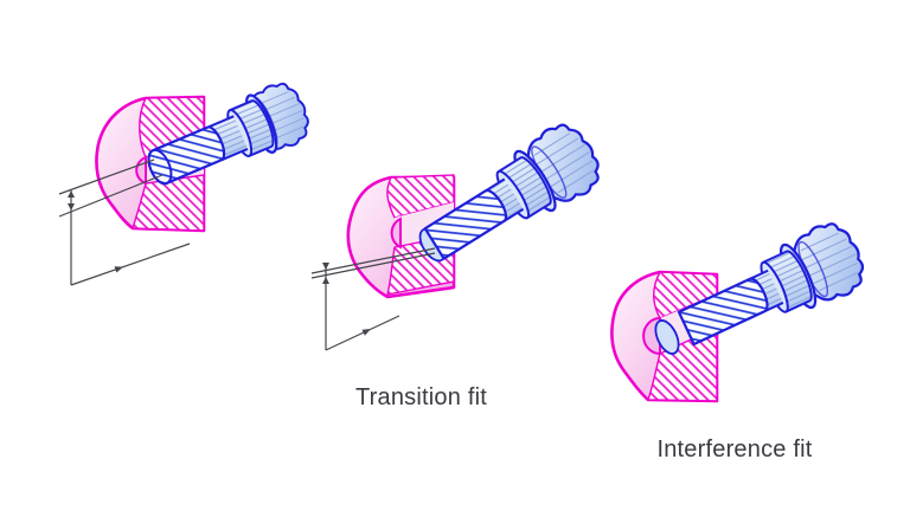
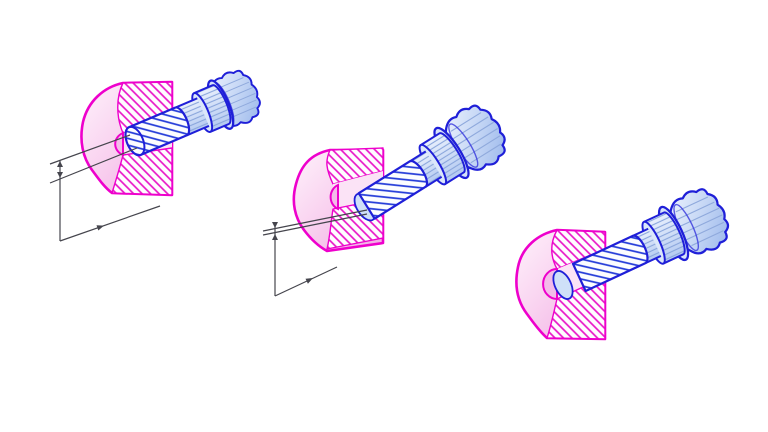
- Transition fit
- Interference fit
